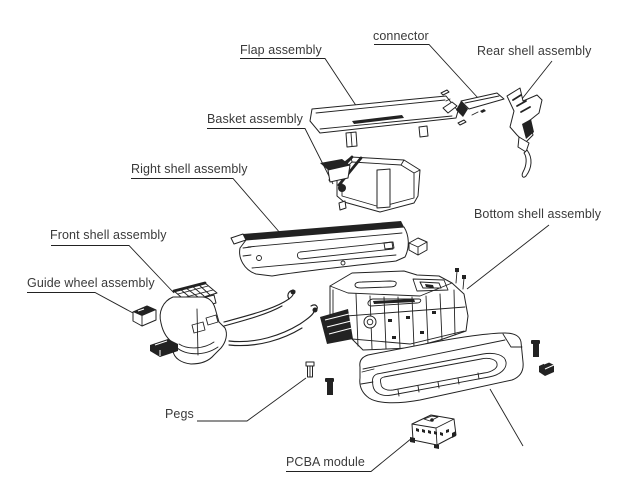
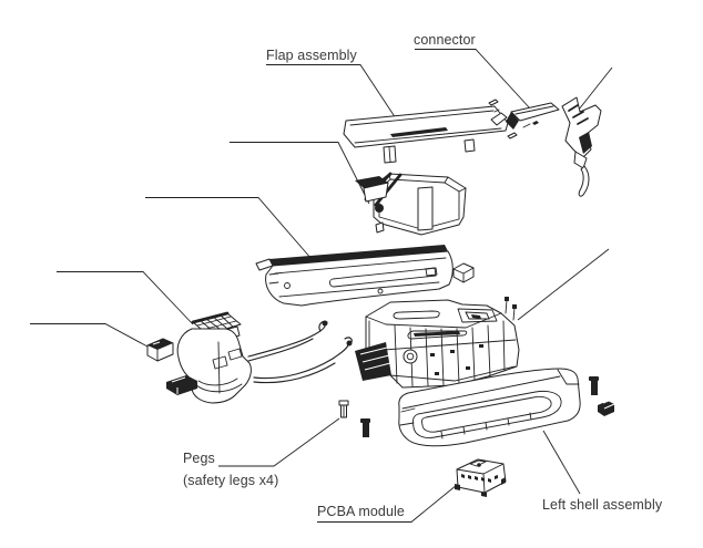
  Flap assembly
  connector
- Rear shell assembly
- Basket assembly
- Right shell assembly
- Bottom shell assembly
- Front shell assembly
- Guide wheel assembly
  Pegs
+ (safety legs x4)
  PCBA module
+ Left shell assembly
